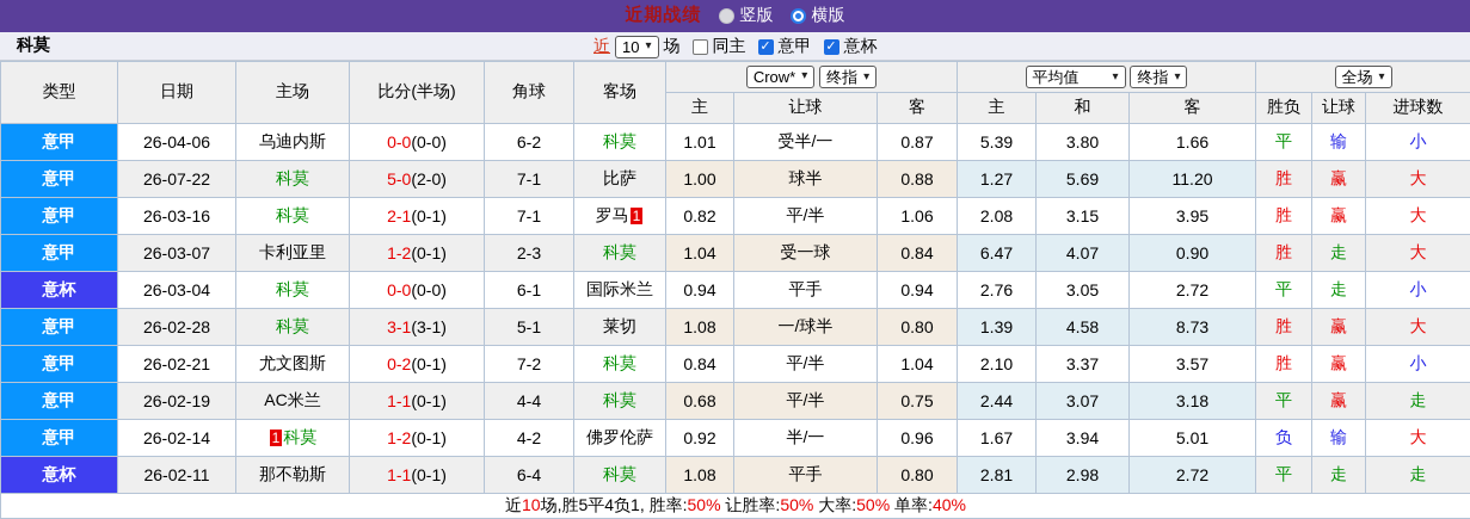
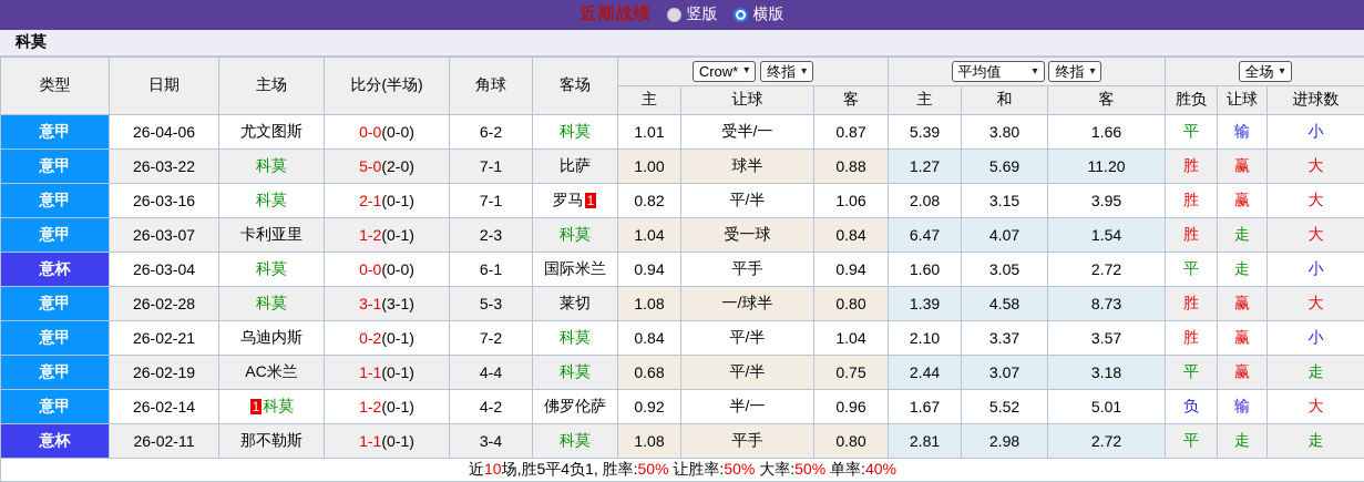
  近期战绩
  竖版
  横版
  科莫
- 近
- 10
- ▾
- 场
- 同主
- 意甲
- 意杯
  类型	日期	主场	比分(半场)	角球	客场	Crow* ▾ 终指 ▾	平均值 ▾ 终指 ▾	全场 ▾
  主	让球	客	主	和	客	胜负	让球	进球数
- 意甲	26-04-06	乌迪内斯	0-0(0-0)	6-2	科莫	1.01	受半/一	0.87	5.39	3.80	1.66	平	输	小
+ 意甲	26-04-06	尤文图斯	0-0(0-0)	6-2	科莫	1.01	受半/一	0.87	5.39	3.80	1.66	平	输	小
- 意甲	26-07-22	科莫	5-0(2-0)	7-1	比萨	1.00	球半	0.88	1.27	5.69	11.20	胜	赢	大
+ 意甲	26-03-22	科莫	5-0(2-0)	7-1	比萨	1.00	球半	0.88	1.27	5.69	11.20	胜	赢	大
  意甲	26-03-16	科莫	2-1(0-1)	7-1	罗马 1	0.82	平/半	1.06	2.08	3.15	3.95	胜	赢	大
- 意甲	26-03-07	卡利亚里	1-2(0-1)	2-3	科莫	1.04	受一球	0.84	6.47	4.07	0.90	胜	走	大
+ 意甲	26-03-07	卡利亚里	1-2(0-1)	2-3	科莫	1.04	受一球	0.84	6.47	4.07	1.54	胜	走	大
- 意杯	26-03-04	科莫	0-0(0-0)	6-1	国际米兰	0.94	平手	0.94	2.76	3.05	2.72	平	走	小
+ 意杯	26-03-04	科莫	0-0(0-0)	6-1	国际米兰	0.94	平手	0.94	1.60	3.05	2.72	平	走	小
- 意甲	26-02-28	科莫	3-1(3-1)	5-1	莱切	1.08	一/球半	0.80	1.39	4.58	8.73	胜	赢	大
+ 意甲	26-02-28	科莫	3-1(3-1)	5-3	莱切	1.08	一/球半	0.80	1.39	4.58	8.73	胜	赢	大
- 意甲	26-02-21	尤文图斯	0-2(0-1)	7-2	科莫	0.84	平/半	1.04	2.10	3.37	3.57	胜	赢	小
+ 意甲	26-02-21	乌迪内斯	0-2(0-1)	7-2	科莫	0.84	平/半	1.04	2.10	3.37	3.57	胜	赢	小
  意甲	26-02-19	AC米兰	1-1(0-1)	4-4	科莫	0.68	平/半	0.75	2.44	3.07	3.18	平	赢	走
- 意甲	26-02-14	1 科莫	1-2(0-1)	4-2	佛罗伦萨	0.92	半/一	0.96	1.67	3.94	5.01	负	输	大
+ 意甲	26-02-14	1 科莫	1-2(0-1)	4-2	佛罗伦萨	0.92	半/一	0.96	1.67	5.52	5.01	负	输	大
- 意杯	26-02-11	那不勒斯	1-1(0-1)	6-4	科莫	1.08	平手	0.80	2.81	2.98	2.72	平	走	走
+ 意杯	26-02-11	那不勒斯	1-1(0-1)	3-4	科莫	1.08	平手	0.80	2.81	2.98	2.72	平	走	走
  近10场,胜5平4负1, 胜率:50% 让胜率:50% 大率:50% 单率:40%
